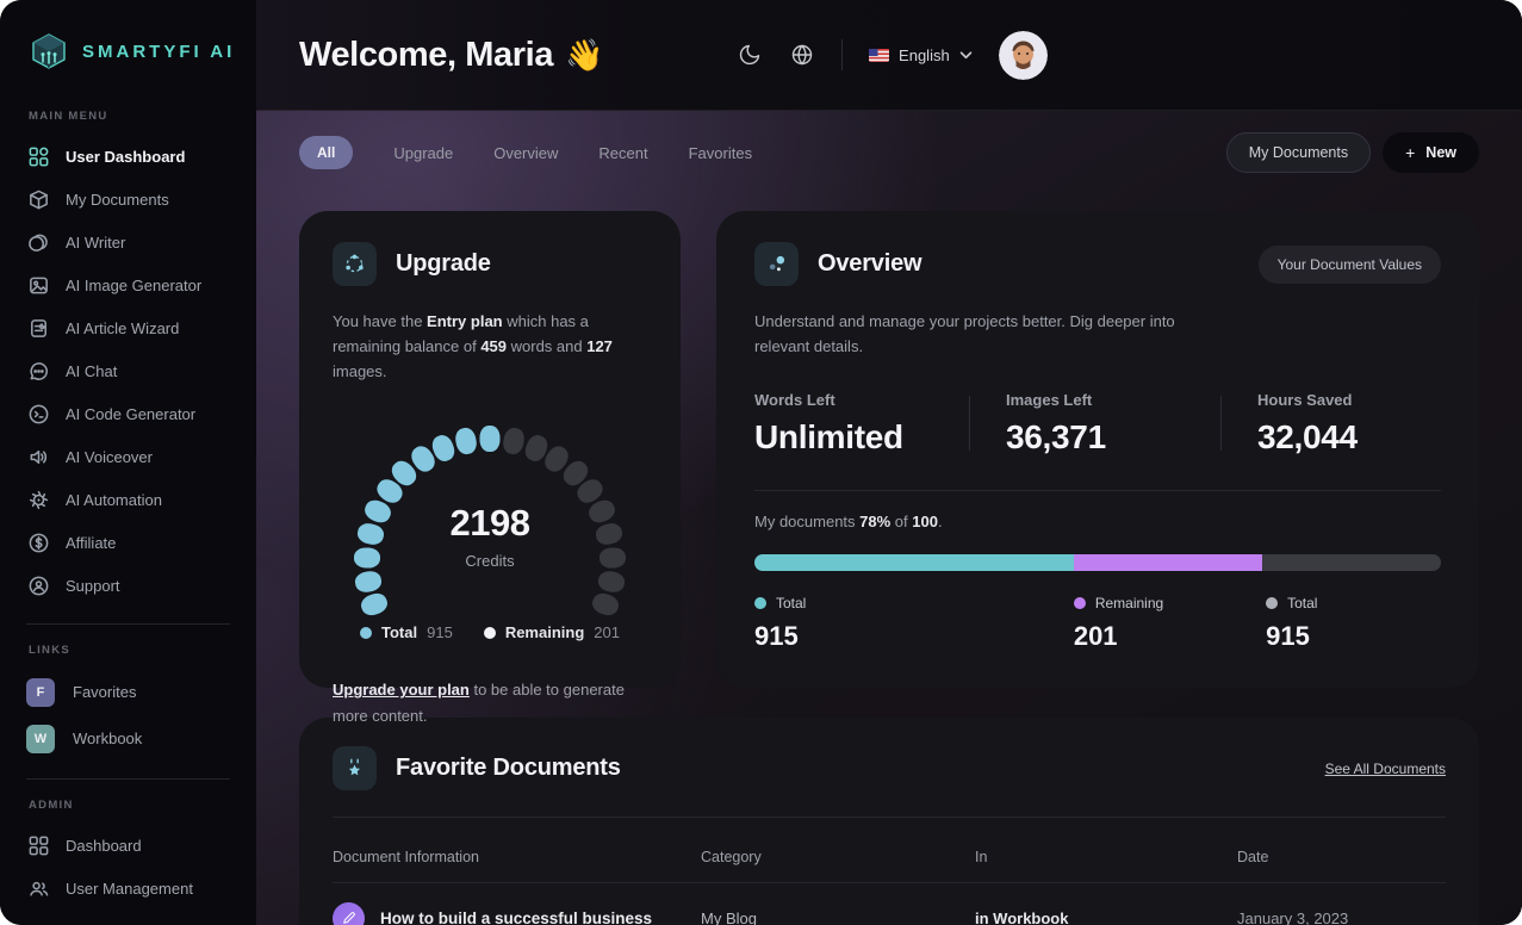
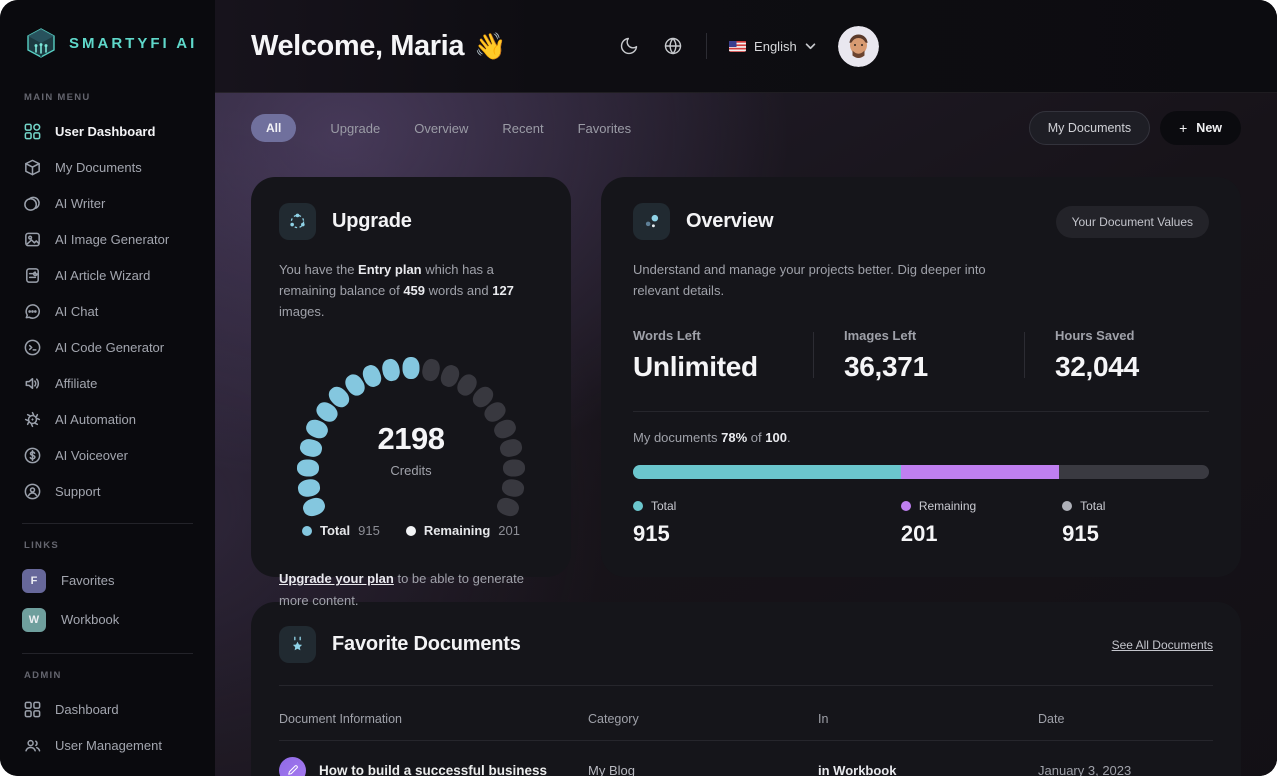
  SMARTYFI AI
  MAIN MENU
  User Dashboard
  My Documents
  AI Writer
  AI Image Generator
  AI Article Wizard
  AI Chat
  AI Code Generator
- AI Voiceover
+ Affiliate
  AI Automation
- Affiliate
+ AI Voiceover
  Support
  LINKS
  F
  Favorites
  W
  Workbook
  ADMIN
  Dashboard
  User Management
  Welcome, Maria
  👋
  English
  All
  Upgrade
  Overview
  Recent
  Favorites
  My Documents
  +
  New
  Upgrade
  You have the Entry plan which has a remaining balance of 459 words and 127 images.
  2198
  Credits
  Total
  915
  Remaining
  201
  Upgrade your plan to be able to generate more content.
  Overview
  Your Document Values
  Understand and manage your projects better. Dig deeper into relevant details.
  Words Left
  Unlimited
  Images Left
  36,371
  Hours Saved
  32,044
  My documents 78% of 100.
  Total
  915
  Remaining
  201
  Total
  915
  Favorite Documents
  See All Documents
  Document Information
  Category
  In
  Date
  How to build a successful business
  My Blog
  in Workbook
  January 3, 2023
